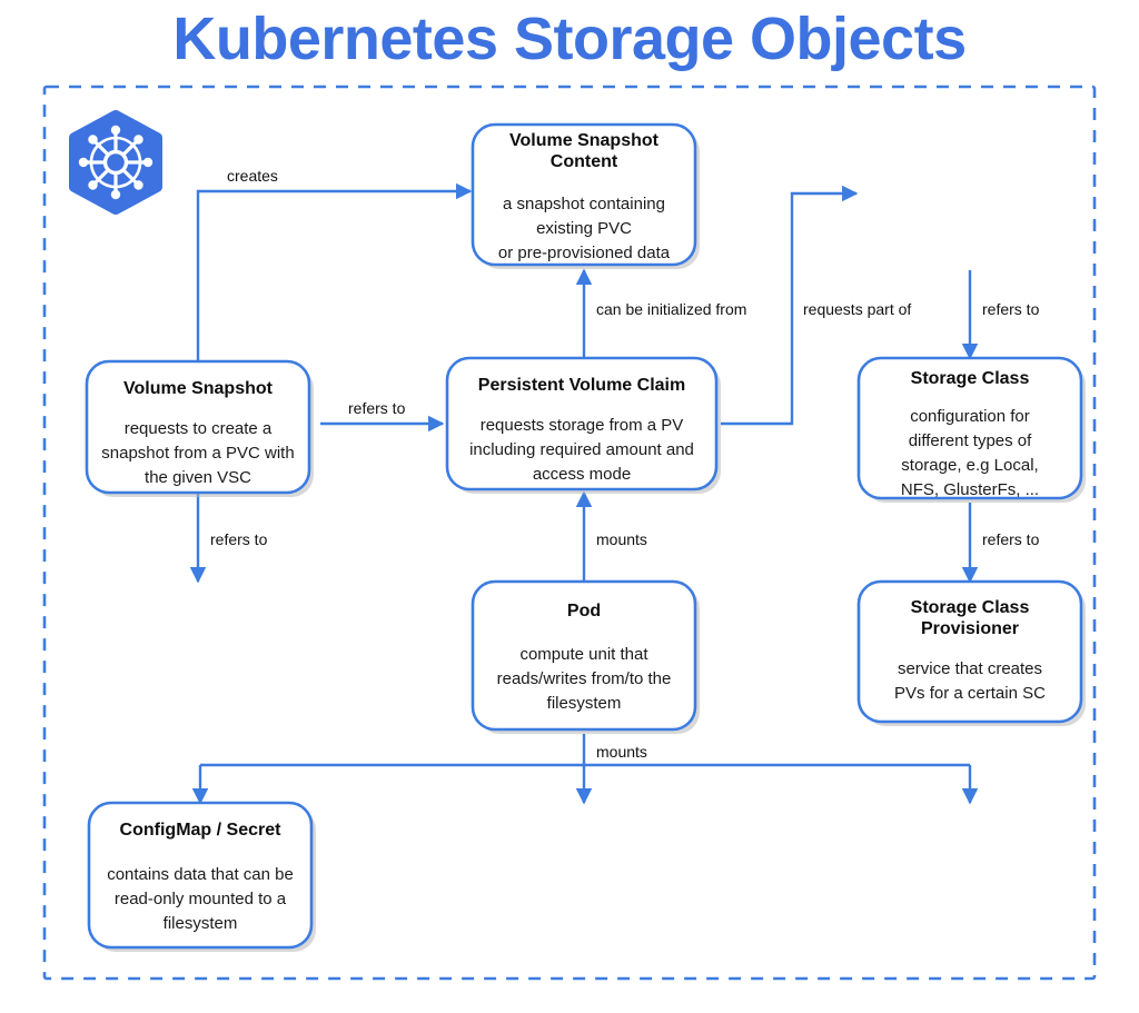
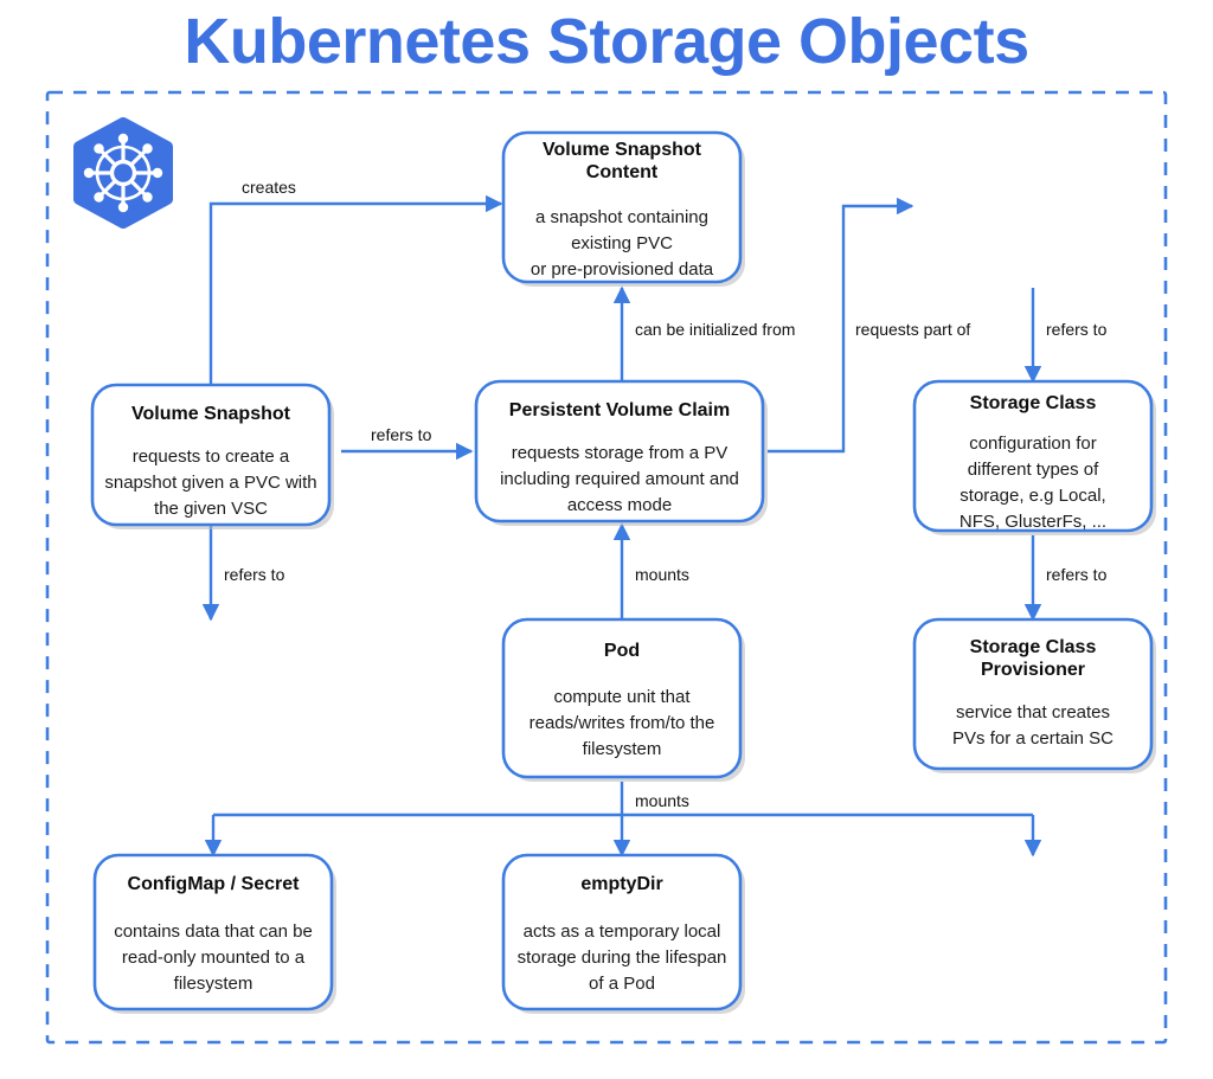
  Kubernetes Storage Objects
  creates
  can be initialized from
  requests part of
  refers to
  refers to
  refers to
  refers to
  mounts
  mounts
  Volume Snapshot
  Content
  a snapshot containing
  existing PVC
  or pre-provisioned data
  Volume Snapshot
  requests to create a
- snapshot from a PVC with
+ snapshot given a PVC with
  the given VSC
  Persistent Volume Claim
  requests storage from a PV
  including required amount and
  access mode
  Storage Class
  configuration for
  different types of
  storage, e.g Local,
  NFS, GlusterFs, ...
  Pod
  compute unit that
  reads/writes from/to the
  filesystem
  Storage Class
  Provisioner
  service that creates
  PVs for a certain SC
  ConfigMap / Secret
  contains data that can be
  read-only mounted to a
  filesystem
+ emptyDir
+ acts as a temporary local
+ storage during the lifespan
+ of a Pod
